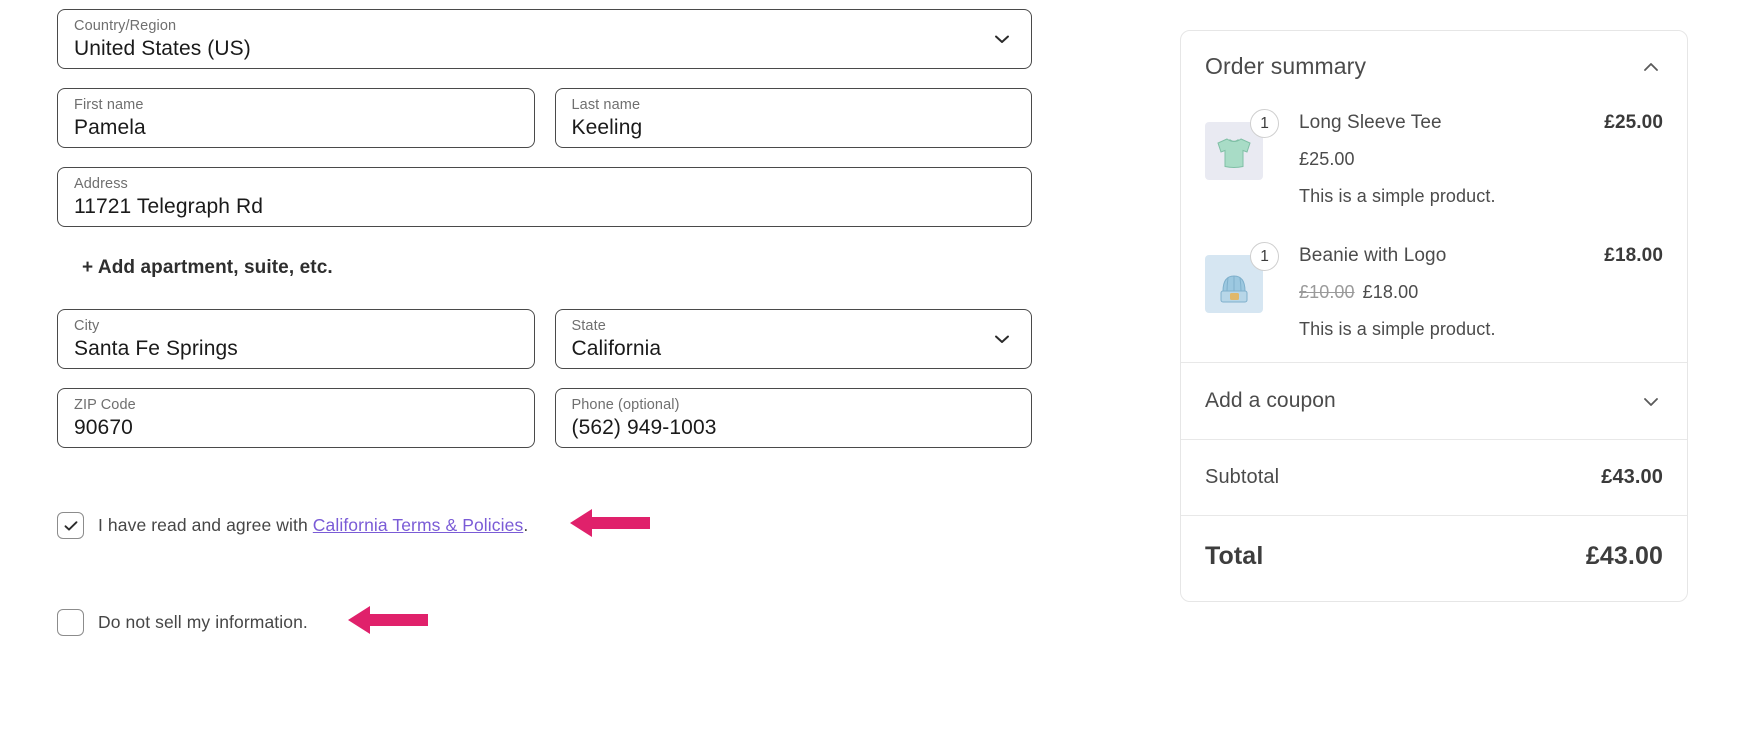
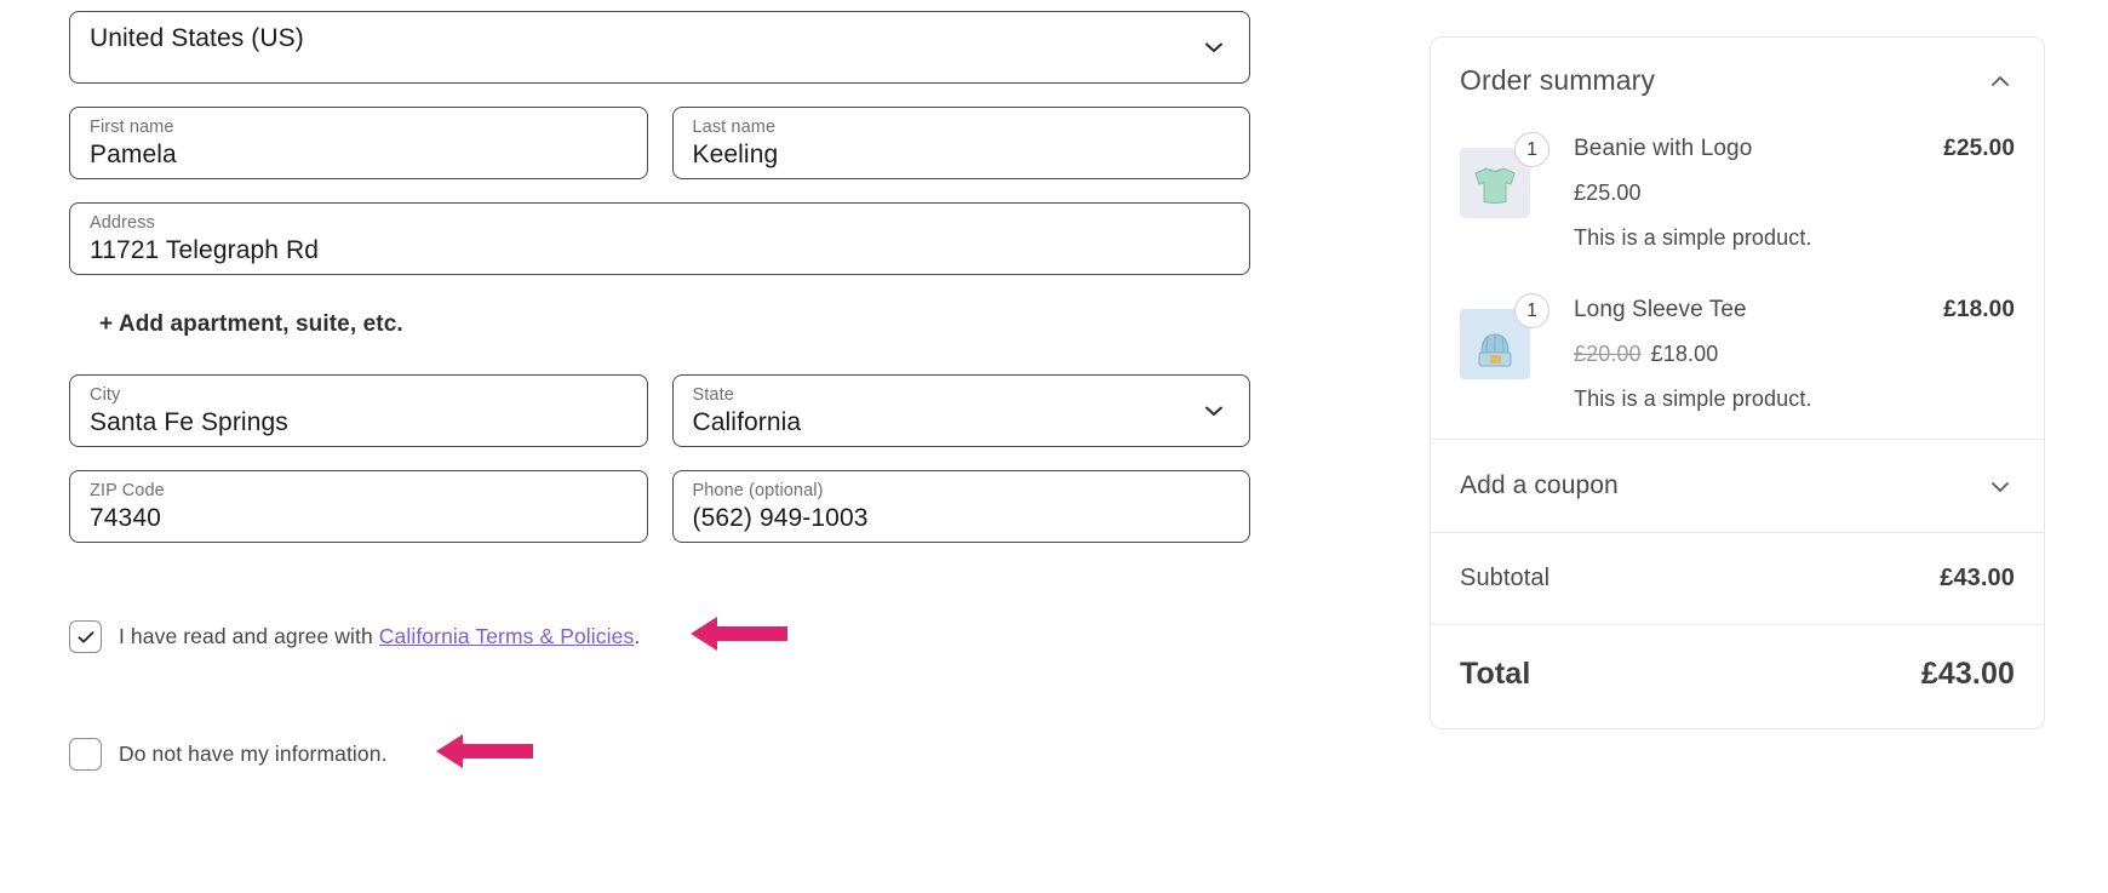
- Country/Region
  United States (US)
  First name
  Pamela
  Last name
  Keeling
  Address
  11721 Telegraph Rd
  + Add apartment, suite, etc.
  City
  Santa Fe Springs
  State
  California
  ZIP Code
- 90670
+ 74340
  Phone (optional)
  (562) 949-1003
  I have read and agree with California Terms & Policies.
- Do not sell my information.
+ Do not have my information.
  Order summary
  1
- Long Sleeve Tee
+ Beanie with Logo
  £25.00
  £25.00
  This is a simple product.
  1
- Beanie with Logo
+ Long Sleeve Tee
  £18.00
- £10.00 £18.00
+ £20.00 £18.00
  This is a simple product.
  Add a coupon
  Subtotal
  £43.00
  Total
  £43.00
